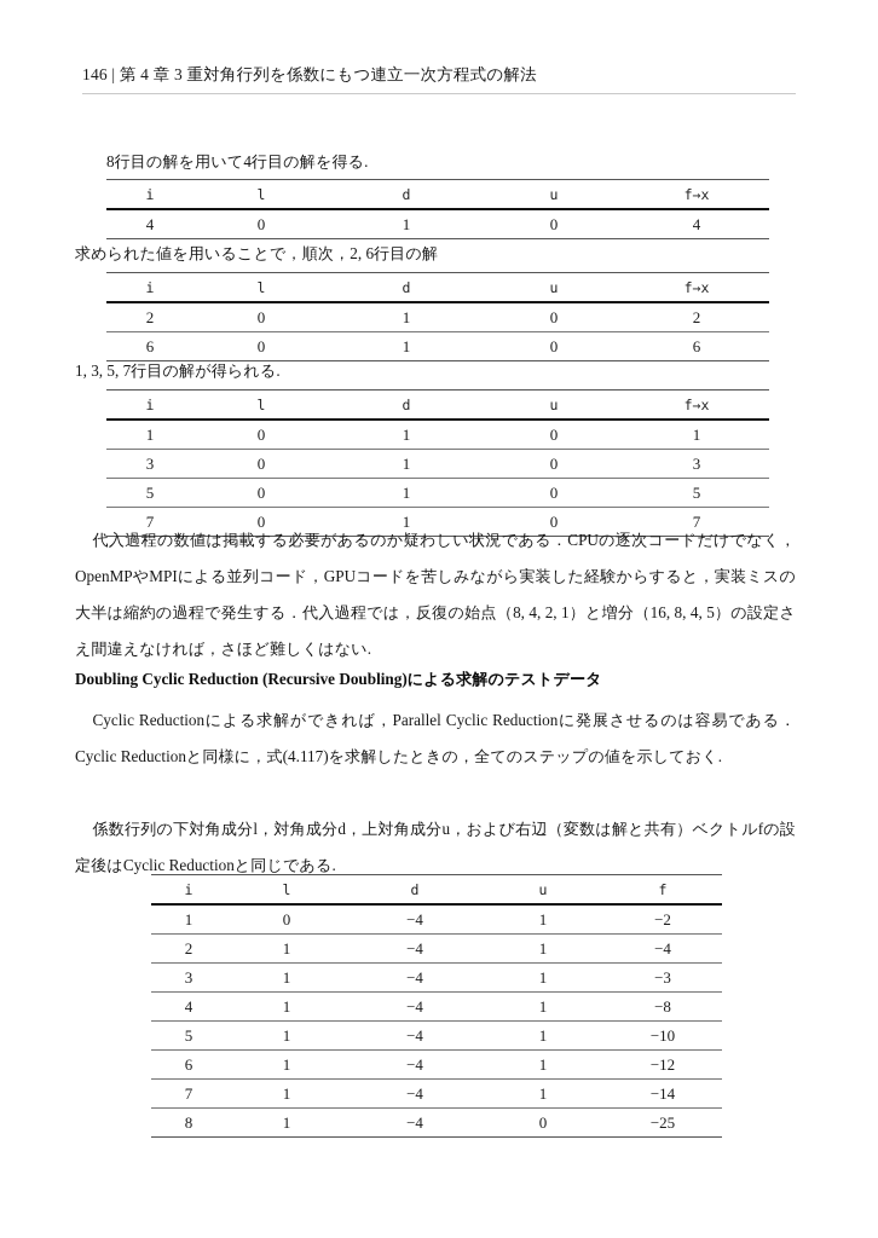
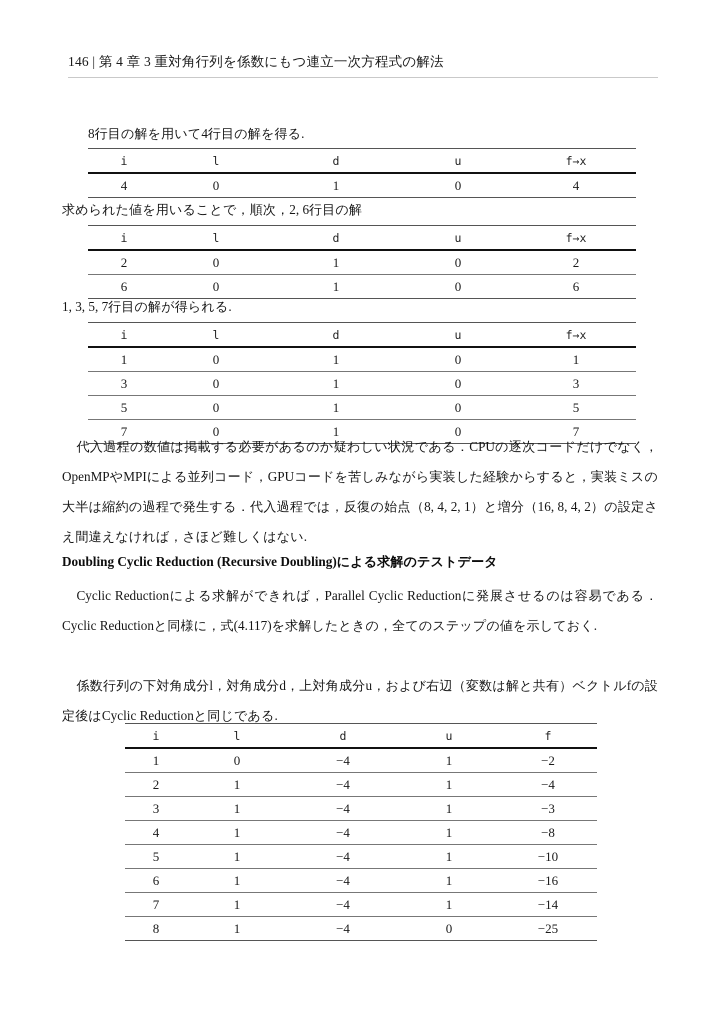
  146 | 第 4 章 3 重対角行列を係数にもつ連立一次方程式の解法
  8行目の解を用いて4行目の解を得る.
  i	l	d	u	f→x
  4	0	1	0	4
  求められた値を用いることで，順次，2, 6行目の解
  i	l	d	u	f→x
  2	0	1	0	2
  6	0	1	0	6
  1, 3, 5, 7行目の解が得られる.
  i	l	d	u	f→x
  1	0	1	0	1
  3	0	1	0	3
  5	0	1	0	5
  7	0	1	0	7
- 代入過程の数値は掲載する必要があるのか疑わしい状況である．CPUの逐次コードだけでなく，OpenMPやMPIによる並列コード，GPUコードを苦しみながら実装した経験からすると，実装ミスの大半は縮約の過程で発生する．代入過程では，反復の始点（8, 4, 2, 1）と増分（16, 8, 4, 5）の設定さえ間違えなければ，さほど難しくはない.
+ 代入過程の数値は掲載する必要があるのか疑わしい状況である．CPUの逐次コードだけでなく，OpenMPやMPIによる並列コード，GPUコードを苦しみながら実装した経験からすると，実装ミスの大半は縮約の過程で発生する．代入過程では，反復の始点（8, 4, 2, 1）と増分（16, 8, 4, 2）の設定さえ間違えなければ，さほど難しくはない.
  Doubling Cyclic Reduction (Recursive Doubling)による求解のテストデータ
  Cyclic Reductionによる求解ができれば，Parallel Cyclic Reductionに発展させるのは容易である．Cyclic Reductionと同様に，式(4.117)を求解したときの，全てのステップの値を示しておく.
  係数行列の下対角成分l，対角成分d，上対角成分u，および右辺（変数は解と共有）ベクトルfの設定後はCyclic Reductionと同じである.
  i	l	d	u	f
  1	0	−4	1	−2
  2	1	−4	1	−4
  3	1	−4	1	−3
  4	1	−4	1	−8
  5	1	−4	1	−10
- 6	1	−4	1	−12
+ 6	1	−4	1	−16
  7	1	−4	1	−14
  8	1	−4	0	−25
